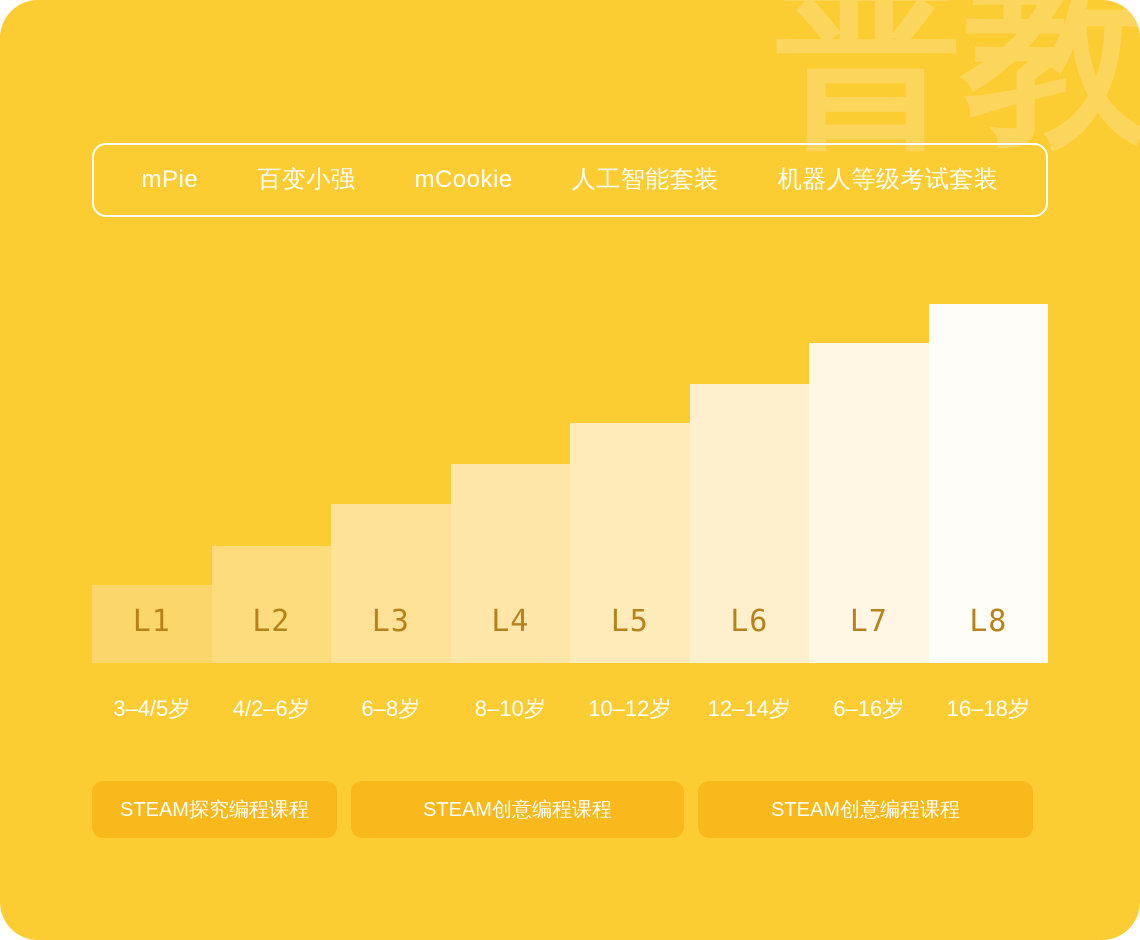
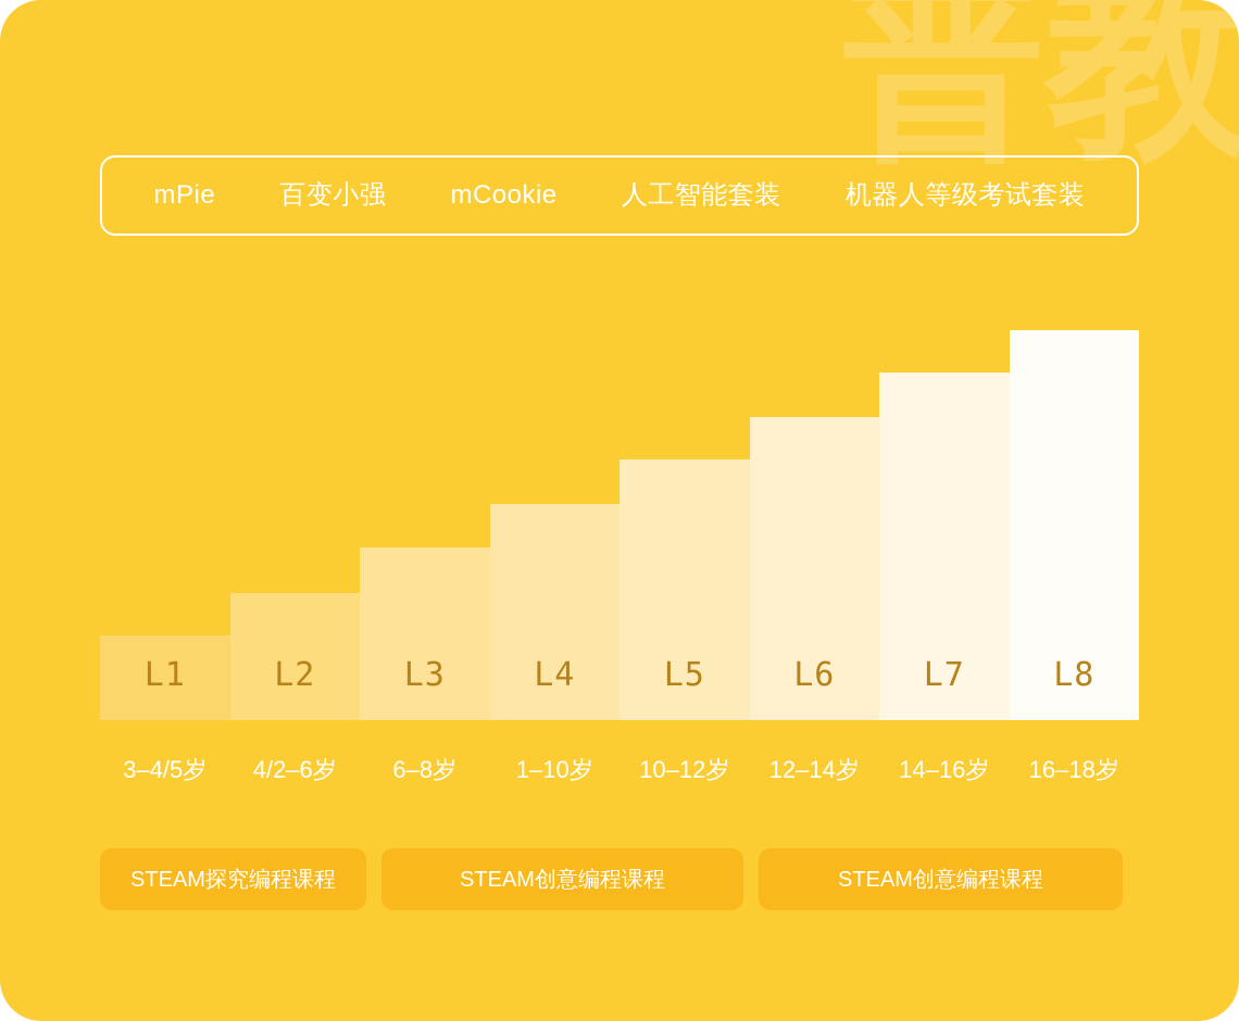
  普教
  mPie
  百变小强
  mCookie
  人工智能套装
  机器人等级考试套装
  L1
  L2
  L3
  L4
  L5
  L6
  L7
  L8
  3–4/5岁
  4/2–6岁
  6–8岁
- 8–10岁
+ 1–10岁
  10–12岁
  12–14岁
- 6–16岁
+ 14–16岁
  16–18岁
  STEAM探究编程课程
  STEAM创意编程课程
  STEAM创意编程课程
